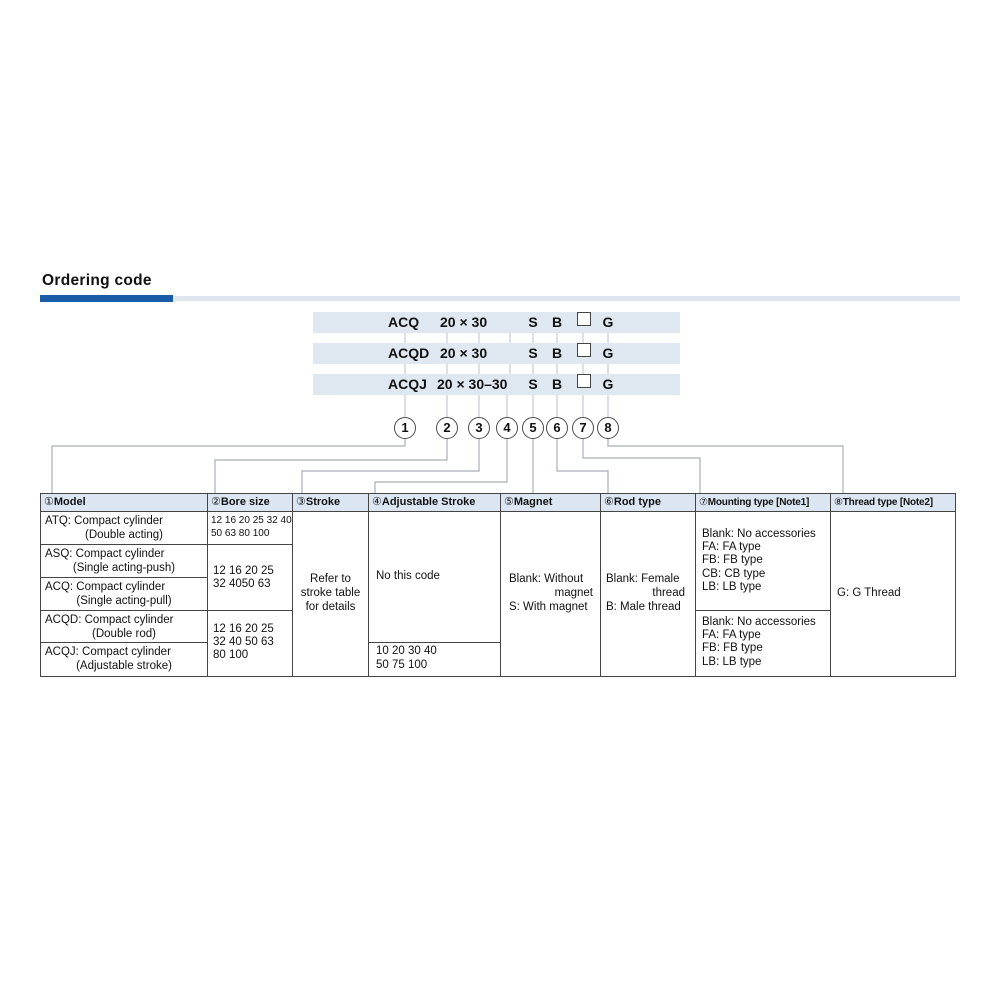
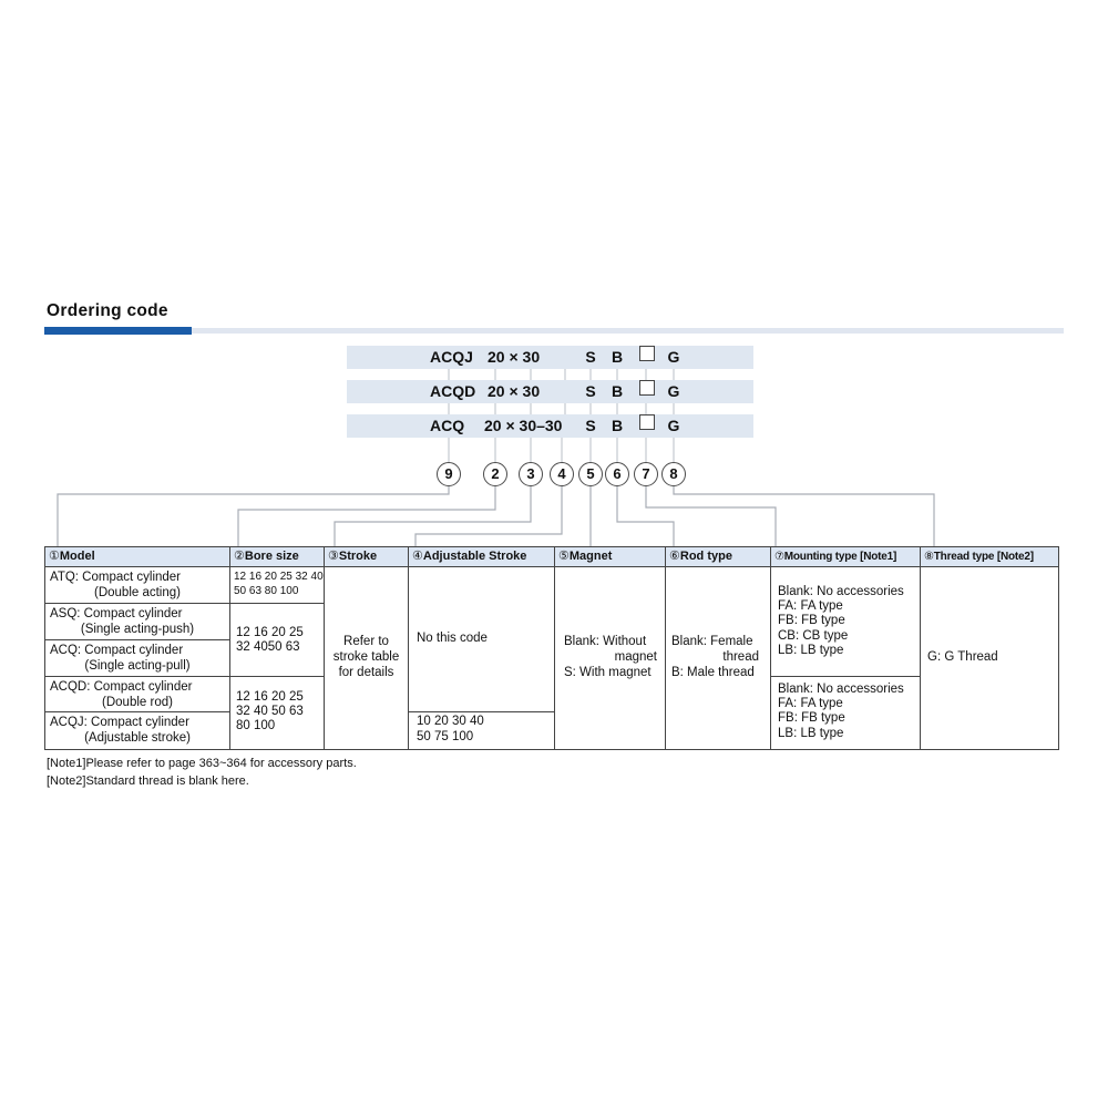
  Ordering code
- ACQ
+ ACQJ
  20 × 30
  S
  B
  G
  ACQD
  20 × 30
  S
  B
  G
- ACQJ
+ ACQ
  20 × 30–30
  S
  B
  G
- 1
+ 9
  2
  3
  4
  5
  6
  7
  8
  ①Model
  ②Bore size
  ③Stroke
  ④Adjustable Stroke
  ⑤Magnet
  ⑥Rod type
  ⑦Mounting type [Note1]
  ⑧Thread type [Note2]
  ATQ: Compact cylinder
  (Double acting)
  ASQ: Compact cylinder
  (Single acting-push)
  ACQ: Compact cylinder
  (Single acting-pull)
  ACQD: Compact cylinder
  (Double rod)
  ACQJ: Compact cylinder
  (Adjustable stroke)
  12 16 20 25 32 40
  50 63 80 100
  12 16 20 25
  32 4050 63
  12 16 20 25
  32 40 50 63
  80 100
  Refer to
  stroke table
  for details
  No this code
  10 20 30 40
  50 75 100
  Blank: Without
  magnet
  S: With magnet
  Blank: Female
  thread
  B: Male thread
  Blank: No accessories
  FA: FA type
  FB: FB type
  CB: CB type
  LB: LB type
  Blank: No accessories
  FA: FA type
  FB: FB type
  LB: LB type
  G: G Thread
+ [Note1]Please refer to page 363~364 for accessory parts.
+ [Note2]Standard thread is blank here.
